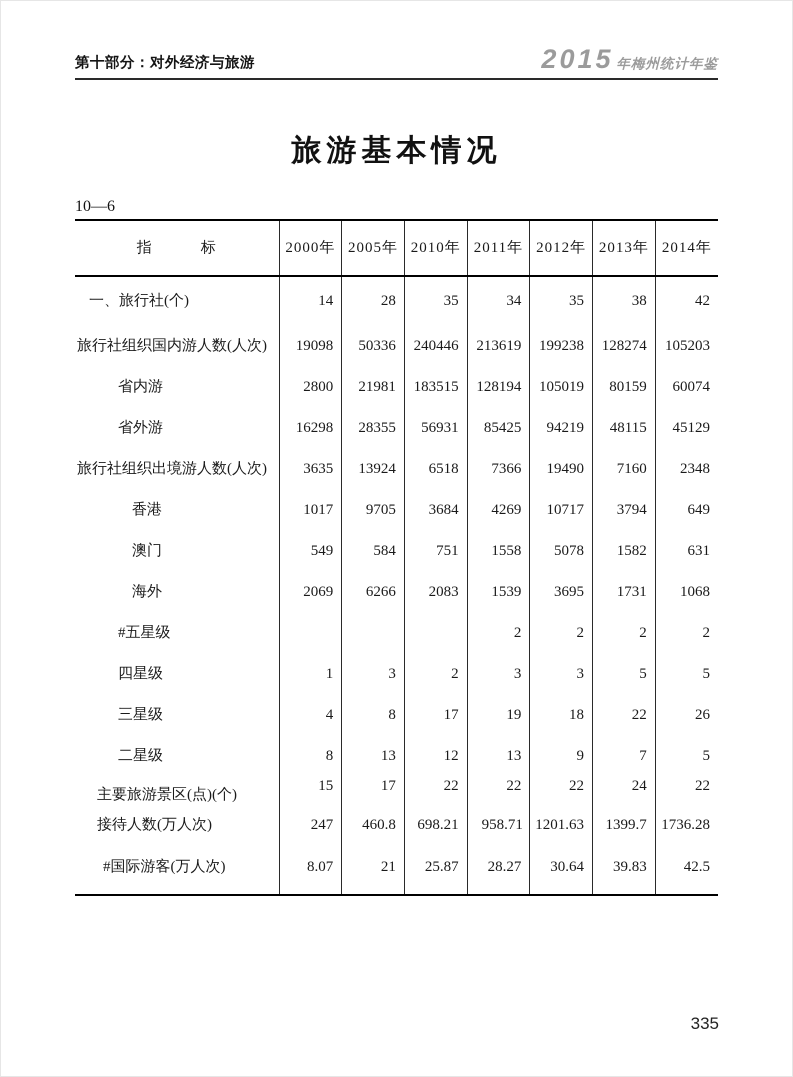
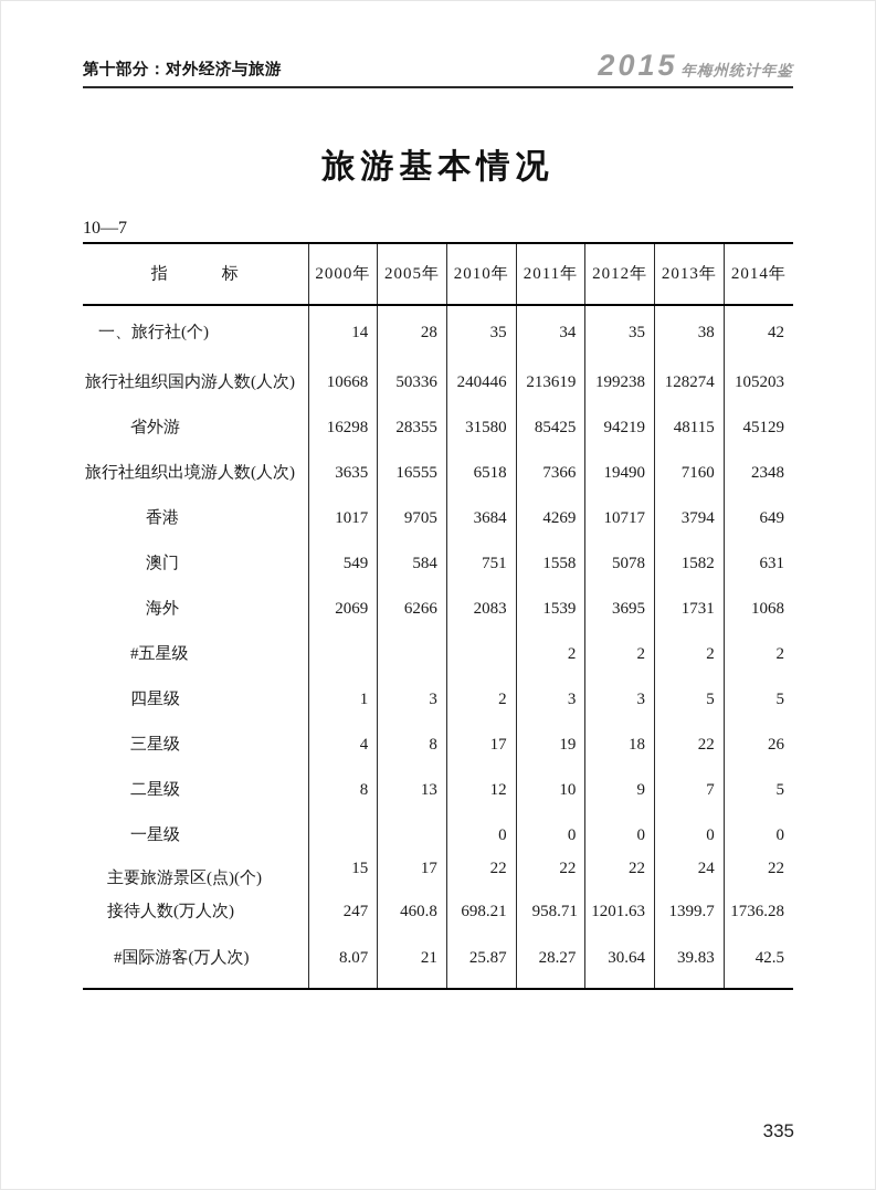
  第十部分：对外经济与旅游
  2015 年梅州统计年鉴
  旅游基本情况
- 10—6
+ 10—7
  指 标	2000年	2005年	2010年	2011年	2012年	2013年	2014年
  一、旅行社(个)	14	28	35	34	35	38	42
- 旅行社组织国内游人数(人次)	19098	50336	240446	213619	199238	128274	105203
+ 旅行社组织国内游人数(人次)	10668	50336	240446	213619	199238	128274	105203
- 省内游	2800	21981	183515	128194	105019	80159	60074
- 省外游	16298	28355	56931	85425	94219	48115	45129
+ 省外游	16298	28355	31580	85425	94219	48115	45129
- 旅行社组织出境游人数(人次)	3635	13924	6518	7366	19490	7160	2348
+ 旅行社组织出境游人数(人次)	3635	16555	6518	7366	19490	7160	2348
  香港	1017	9705	3684	4269	10717	3794	649
  澳门	549	584	751	1558	5078	1582	631
  海外	2069	6266	2083	1539	3695	1731	1068
  #五星级				2	2	2	2
  四星级	1	3	2	3	3	5	5
  三星级	4	8	17	19	18	22	26
- 二星级	8	13	12	13	9	7	5
+ 二星级	8	13	12	10	9	7	5
+ 一星级			0	0	0	0	0
  主要旅游景区(点)(个)	15	17	22	22	22	24	22
  接待人数(万人次)	247	460.8	698.21	958.71	1201.63	1399.7	1736.28
  #国际游客(万人次)	8.07	21	25.87	28.27	30.64	39.83	42.5
  335
